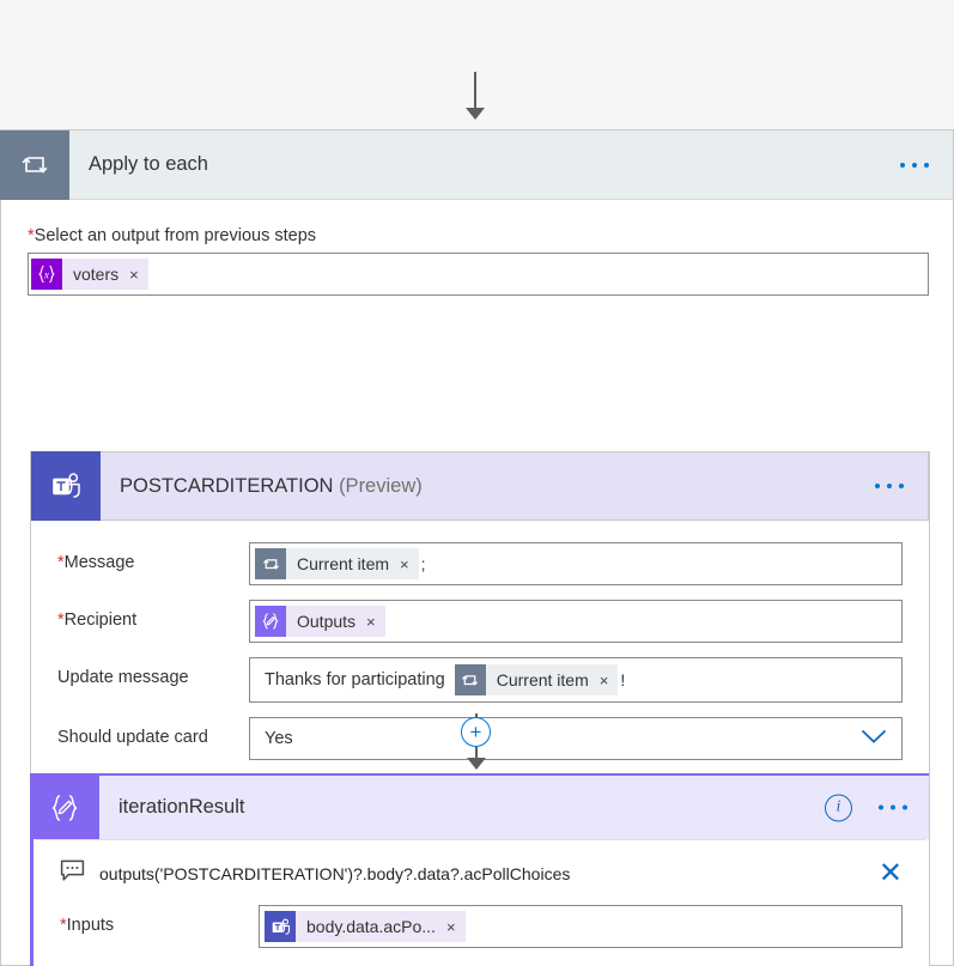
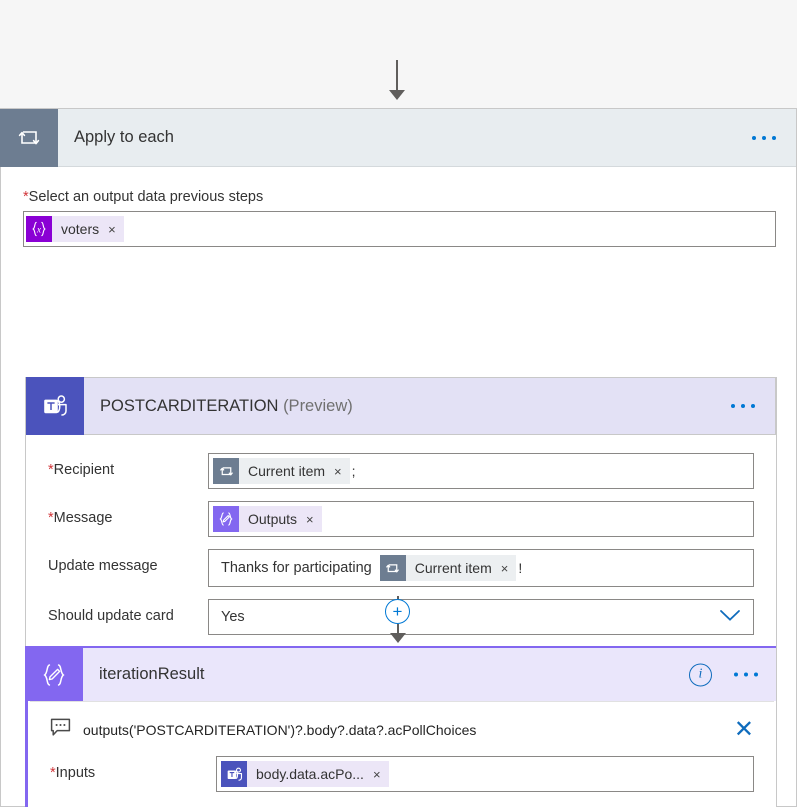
  Apply to each
- *Select an output from previous steps
+ *Select an output data previous steps
  x
  voters
  ×
  POSTCARDITERATION (Preview)
- *Message
+ *Recipient
  Current item
  ×
  ;
- *Recipient
+ *Message
  Outputs
  ×
  Update message
  Thanks for participating
  Current item
  ×
  !
  Should update card
  Yes
  +
  iterationResult
  i
  outputs('POSTCARDITERATION')?.body?.data?.acPollChoices
  ✕
  *Inputs
  body.data.acPo...
  ×
